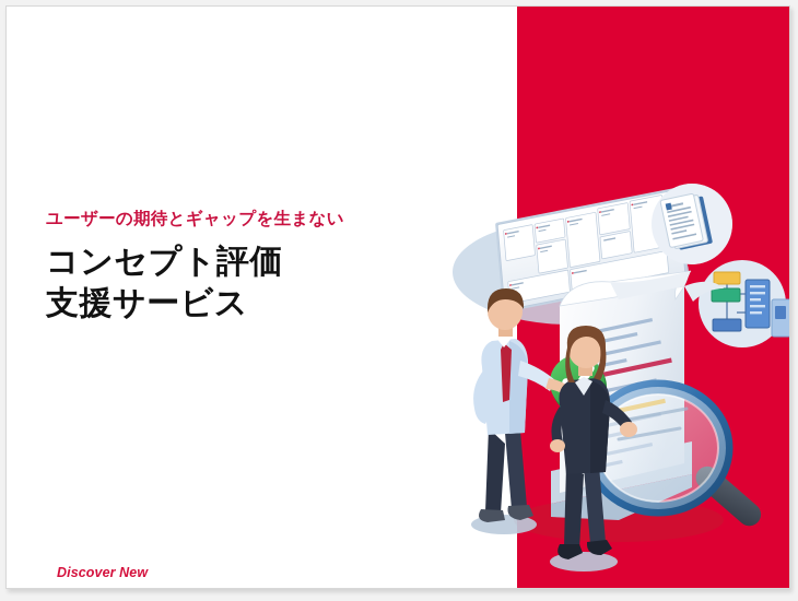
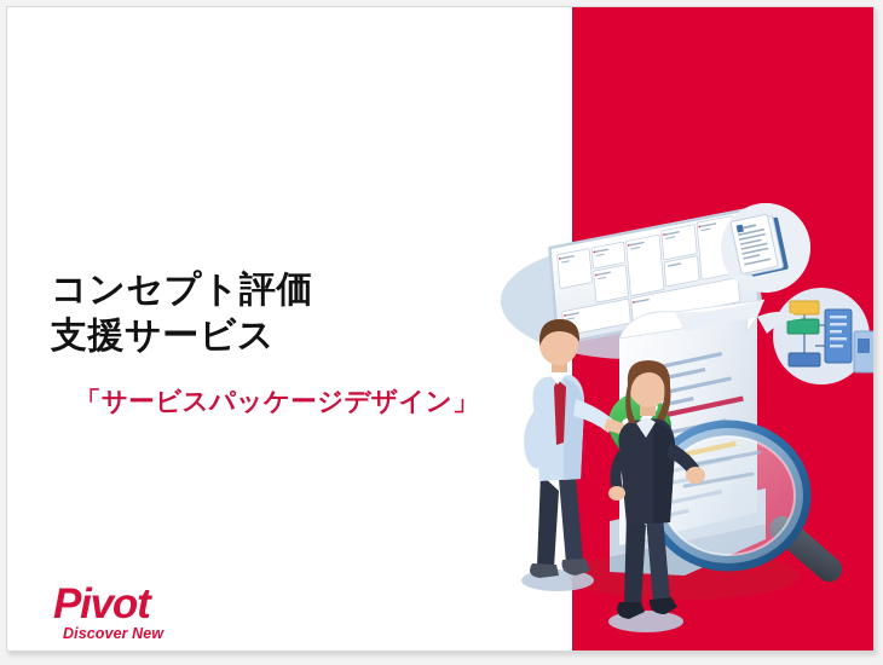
- ユーザーの期待とギャップを生まない
  コンセプト評価
  支援サービス
+ 「サービスパッケージデザイン」
+ Pivot
  Discover New
